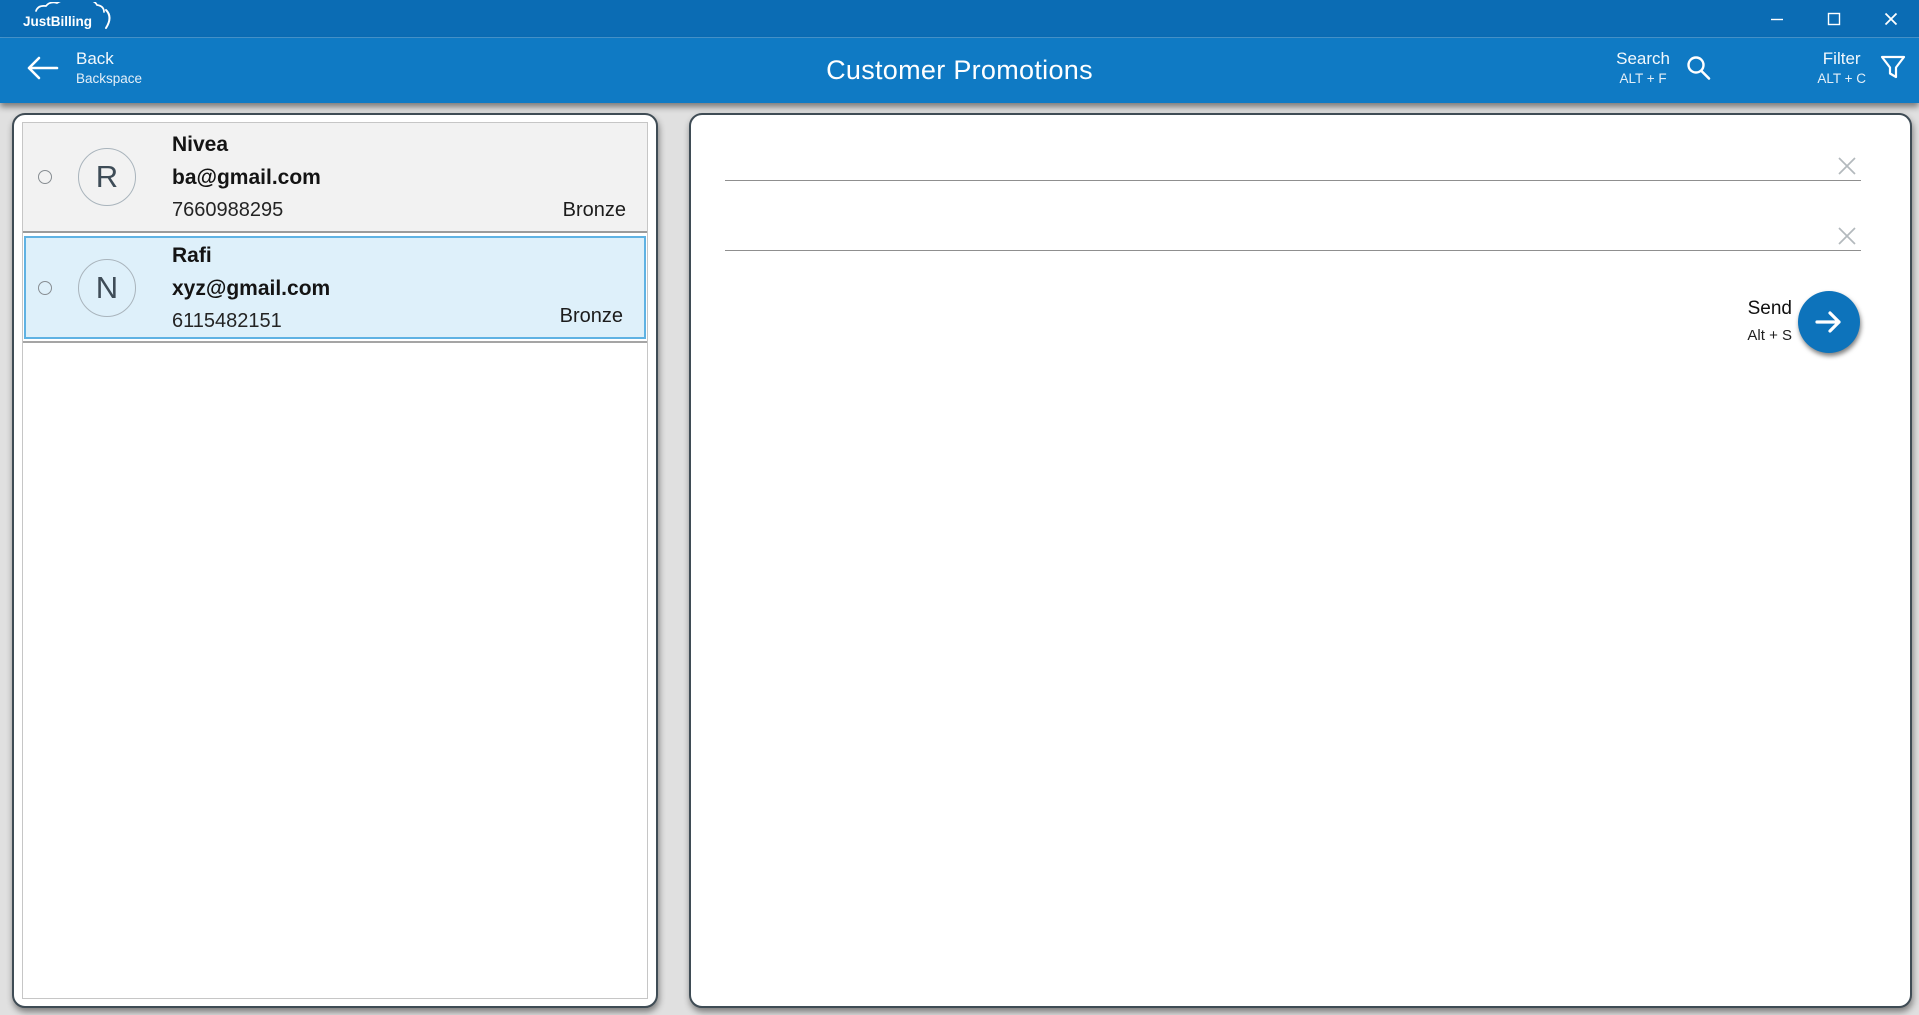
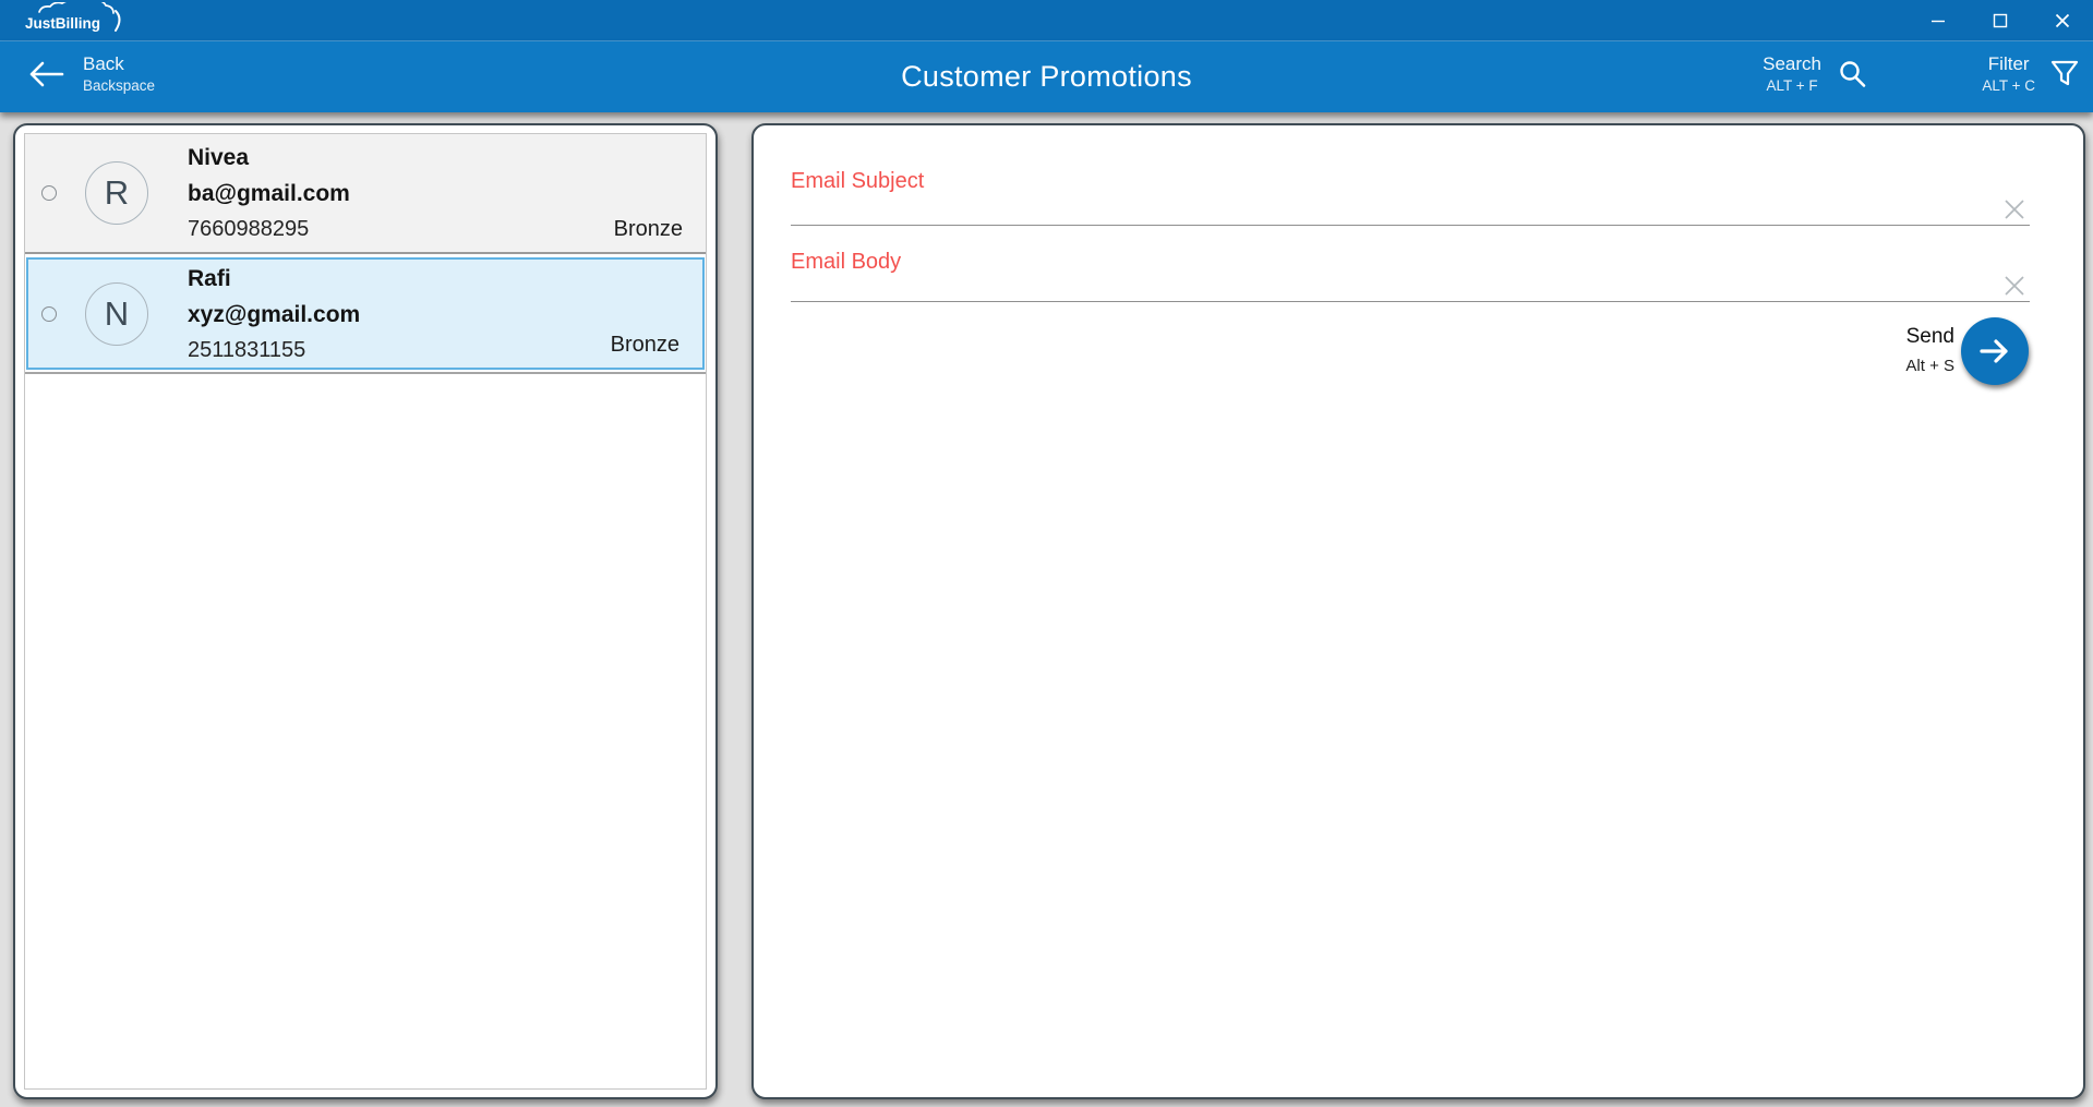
  JustBilling
  Customer Promotions
  Back
  Backspace
  Search
  ALT + F
  Filter
  ALT + C
  R
  Nivea
  ba@gmail.com
  7660988295
  Bronze
  N
  Rafi
  xyz@gmail.com
- 6115482151
+ 2511831155
  Bronze
+ Email Subject
+ Email Body
  Send
  Alt + S
